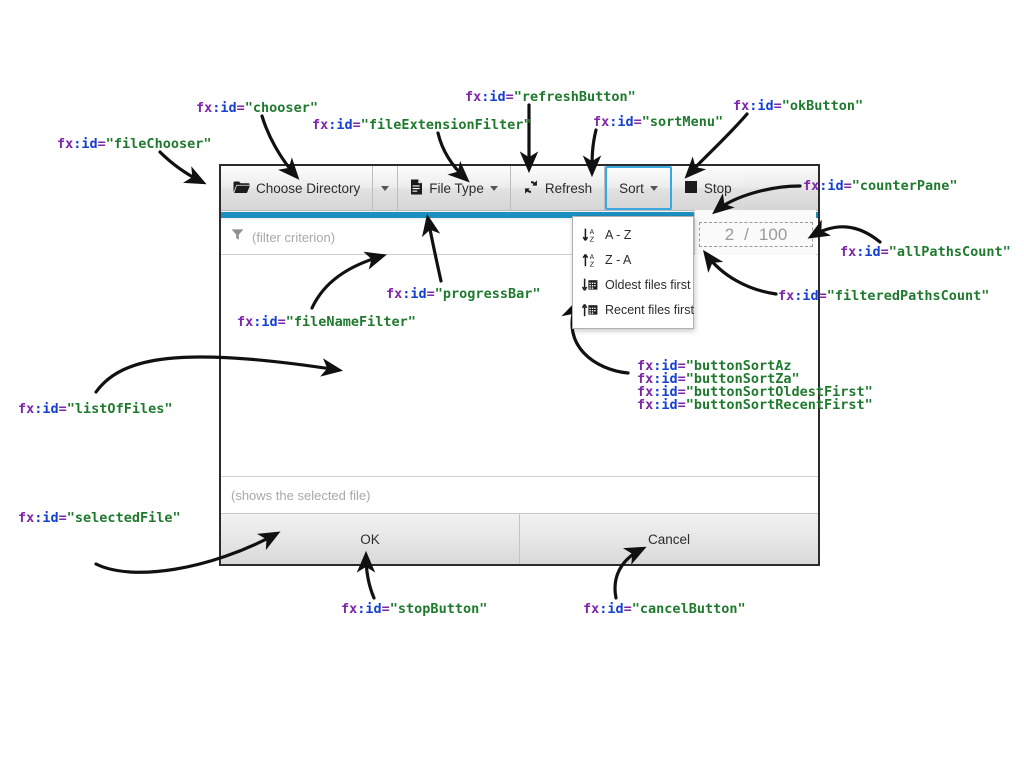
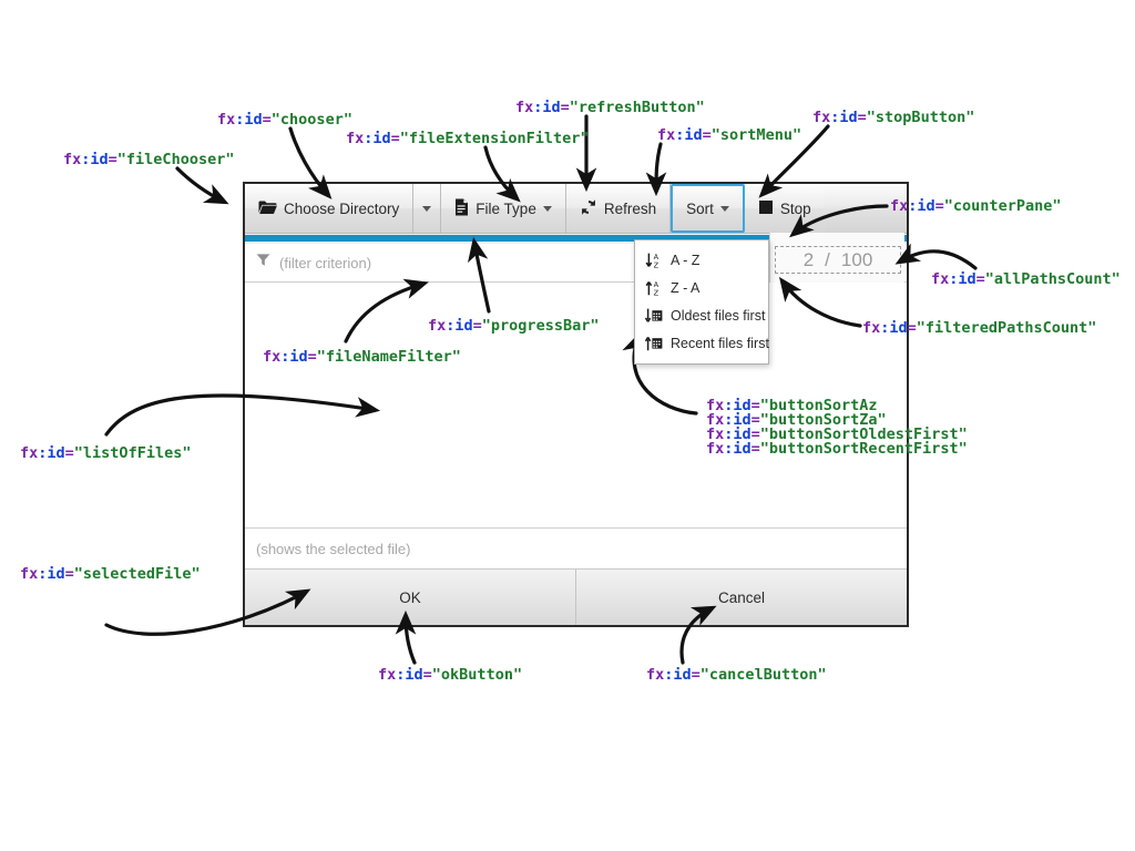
  Choose Directory
  File Type
  Refresh
  Sort
  Stop
  (filter criterion)
  2
  /
  100
  (shows the selected file)
  OK
  Cancel
  A
  Z
  A - Z
  A
  Z
  Z - A
  Oldest files first
  Recent files first
  fx:id="fileChooser"
  fx:id="chooser"
  fx:id="fileExtensionFilter"
  fx:id="refreshButton"
  fx:id="sortMenu"
- fx:id="okButton"
+ fx:id="stopButton"
  fx:id="counterPane"
  fx:id="allPathsCount"
  fx:id="filteredPathsCount"
  fx:id="progressBar"
  fx:id="fileNameFilter"
  fx:id="listOfFiles"
  fx:id="selectedFile"
  fx:id="buttonSortAz
  fx:id="buttonSortZa"
  fx:id="buttonSortOldestFirst"
  fx:id="buttonSortRecentFirst"
- fx:id="stopButton"
+ fx:id="okButton"
  fx:id="cancelButton"
